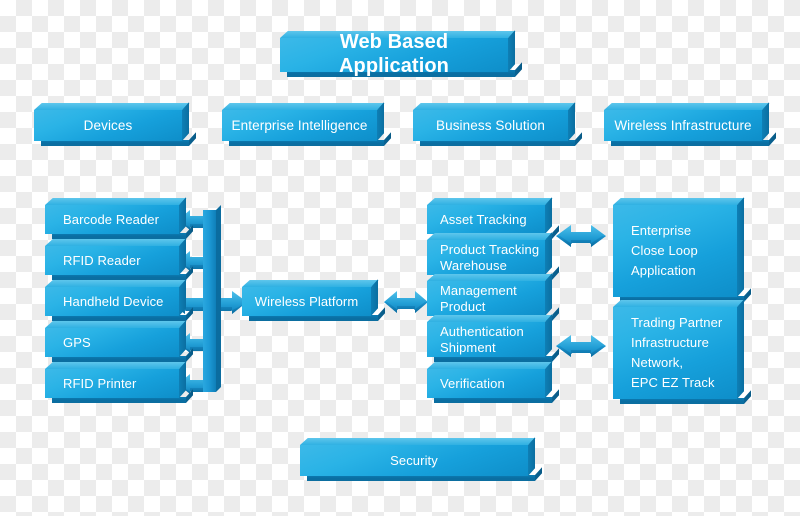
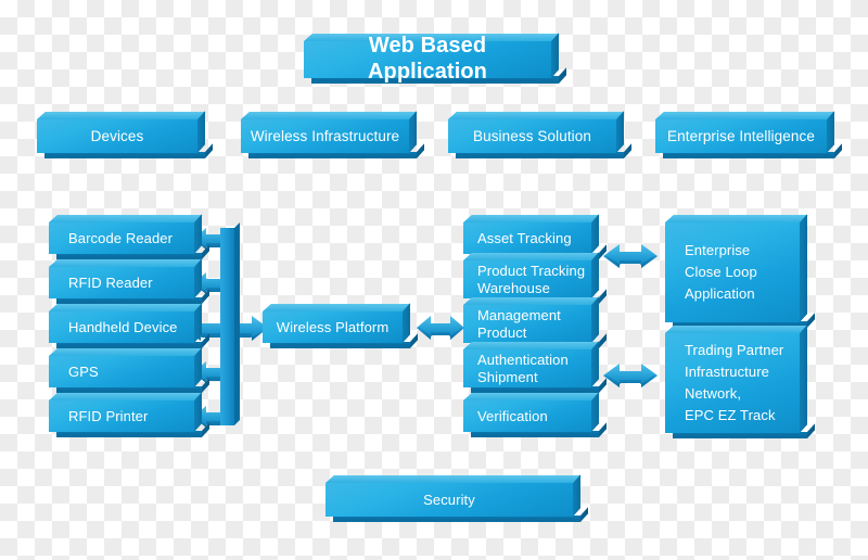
  Web Based Application
  Devices
- Enterprise Intelligence
+ Wireless Infrastructure
  Business Solution
- Wireless Infrastructure
+ Enterprise Intelligence
  Barcode Reader
  RFID Reader
  Handheld Device
  GPS
  RFID Printer
  Wireless Platform
  Asset Tracking
  Product Tracking
  Warehouse
  Management
  Product
  Authentication
  Shipment
  Verification
  Enterprise
  Close Loop
  Application
  Trading Partner
  Infrastructure
  Network,
  EPC EZ Track
  Security
